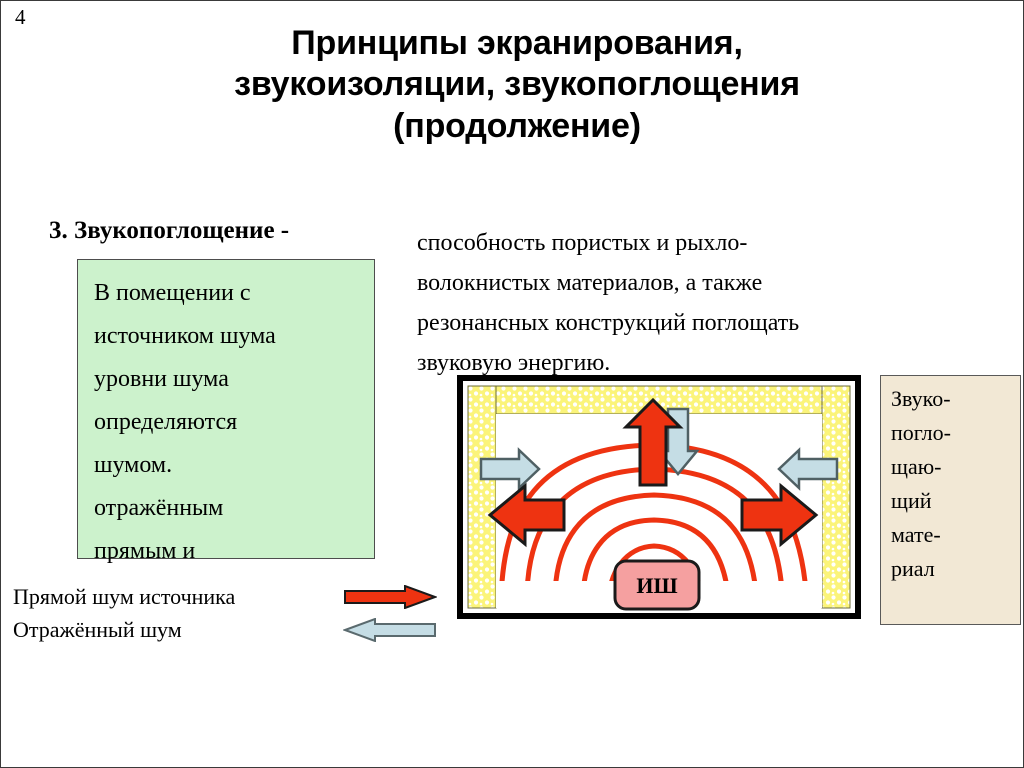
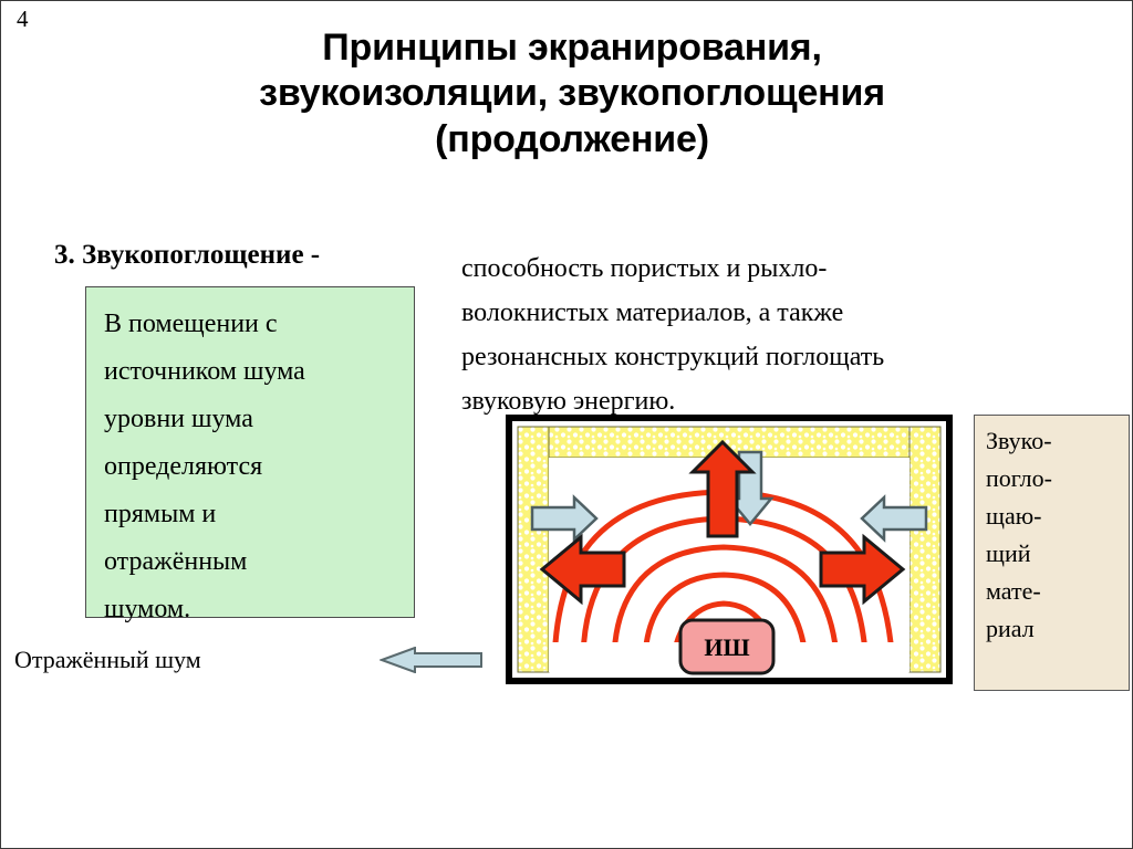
  4
  Принципы экранирования,
  звукоизоляции, звукопоглощения
  (продолжение)
  3. Звукопоглощение -
  В помещении с
  источником шума
  уровни шума
  определяются
- шумом.
+ прямым и
  отражённым
- прямым и
+ шумом.
  способность пористых и рыхло-
  волокнистых материалов, а также
  резонансных конструкций поглощать
  звуковую энергию.
- Прямой шум источника
  Отражённый шум
  Звуко-
  погло-
  щаю-
  щий
  мате-
  риал
  ИШ
